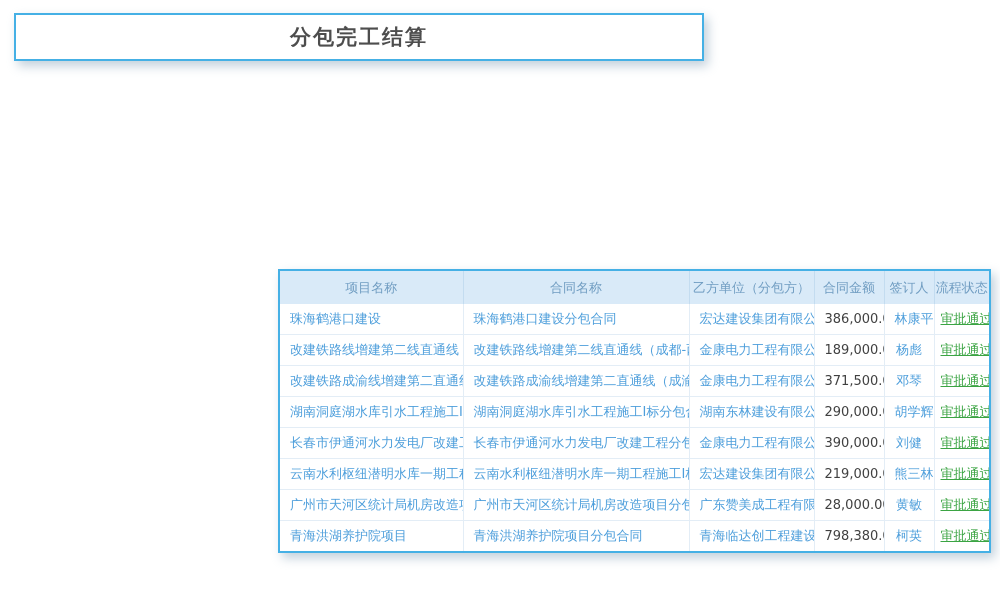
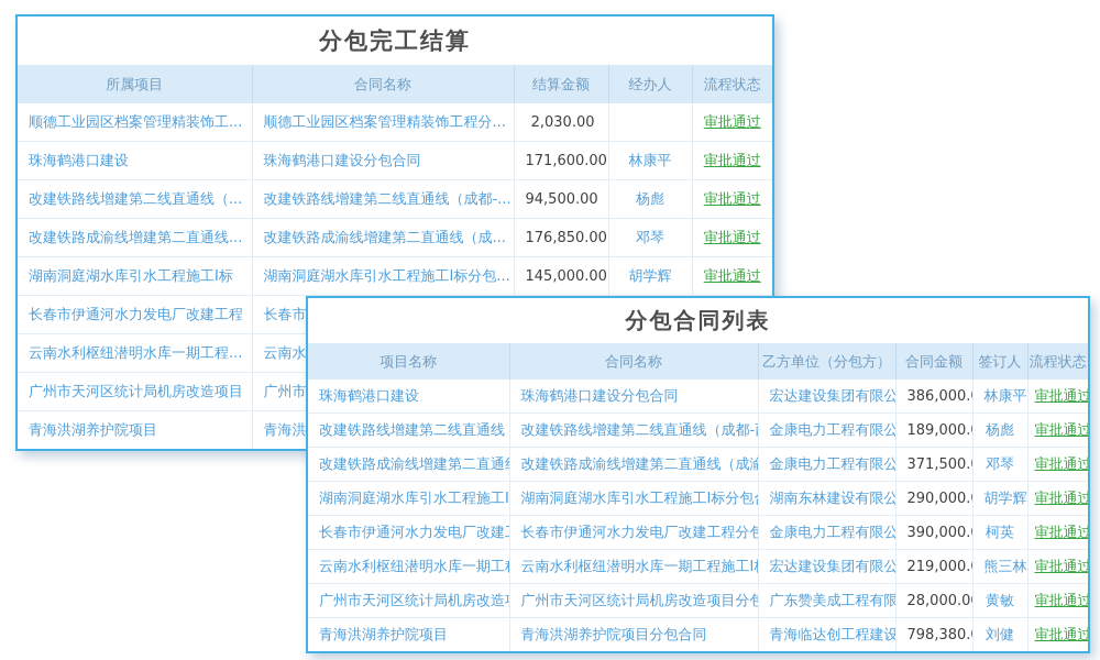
  分包完工结算
+ 所属项目	合同名称	结算金额	经办人	流程状态
+ 顺德工业园区档案管理精装饰工...	顺德工业园区档案管理精装饰工程分...	2,030.00		审批通过
+ 珠海鹤港口建设	珠海鹤港口建设分包合同	171,600.00	林康平	审批通过
+ 改建铁路线增建第二线直通线（...	改建铁路线增建第二线直通线（成都-...	94,500.00	杨彪	审批通过
+ 改建铁路成渝线增建第二直通线...	改建铁路成渝线增建第二直通线（成...	176,850.00	邓琴	审批通过
+ 湖南洞庭湖水库引水工程施工I标	湖南洞庭湖水库引水工程施工I标分包...	145,000.00	胡学辉	审批通过
+ 长春市伊通河水力发电厂改建工程	长春市
+ 云南水利枢纽潜明水库一期工程...	云南水
+ 广州市天河区统计局机房改造项目	广州市
+ 青海洪湖养护院项目	青海洪
+ 分包合同列表
  项目名称	合同名称	乙方单位（分包方）	合同金额	签订人	流程状态
  珠海鹤港口建设	珠海鹤港口建设分包合同	宏达建设集团有限公	386,000.	林康平	审批通过
  改建铁路线增建第二线直通线	改建铁路线增建第二线直通线（成都-	金康电力工程有限公	189,000.	杨彪	审批通过
  改建铁路成渝线增建第二直通	改建铁路成渝线增建第二直通线（成渝	金康电力工程有限公	371,500.	邓琴	审批通过
  湖南洞庭湖水库引水工程施工I	湖南洞庭湖水库引水工程施工I标分包	湖南东林建设有限公	290,000.	胡学辉	审批通过
- 长春市伊通河水力发电厂改建	长春市伊通河水力发电厂改建工程分包	金康电力工程有限公	390,000.	刘健	审批通过
+ 长春市伊通河水力发电厂改建	长春市伊通河水力发电厂改建工程分包	金康电力工程有限公	390,000.	柯英	审批通过
  云南水利枢纽潜明水库一期工	云南水利枢纽潜明水库一期工程施工I	宏达建设集团有限公	219,000.	熊三林	审批通过
  广州市天河区统计局机房改造	广州市天河区统计局机房改造项目分包	广东赞美成工程有限	28,000.0	黄敏	审批通过
- 青海洪湖养护院项目	青海洪湖养护院项目分包合同	青海临达创工程建设	798,380.	柯英	审批通过
+ 青海洪湖养护院项目	青海洪湖养护院项目分包合同	青海临达创工程建设	798,380.	刘健	审批通过
